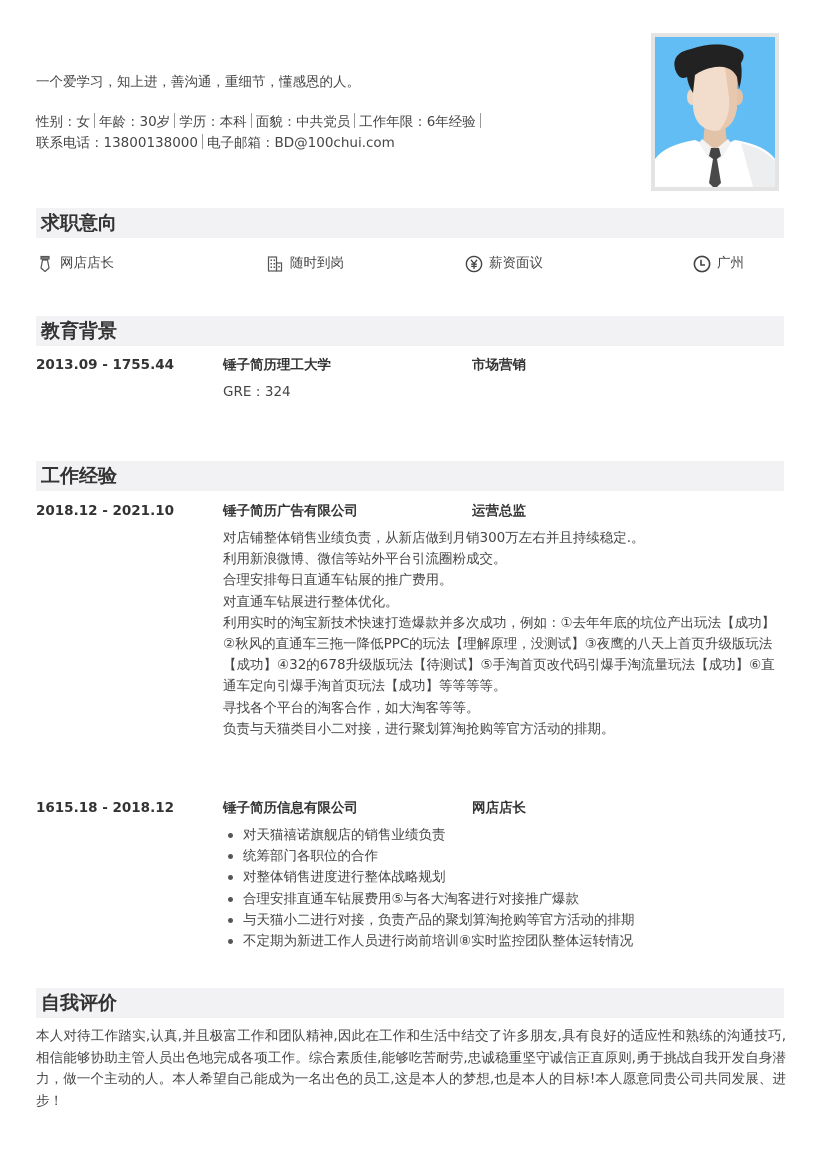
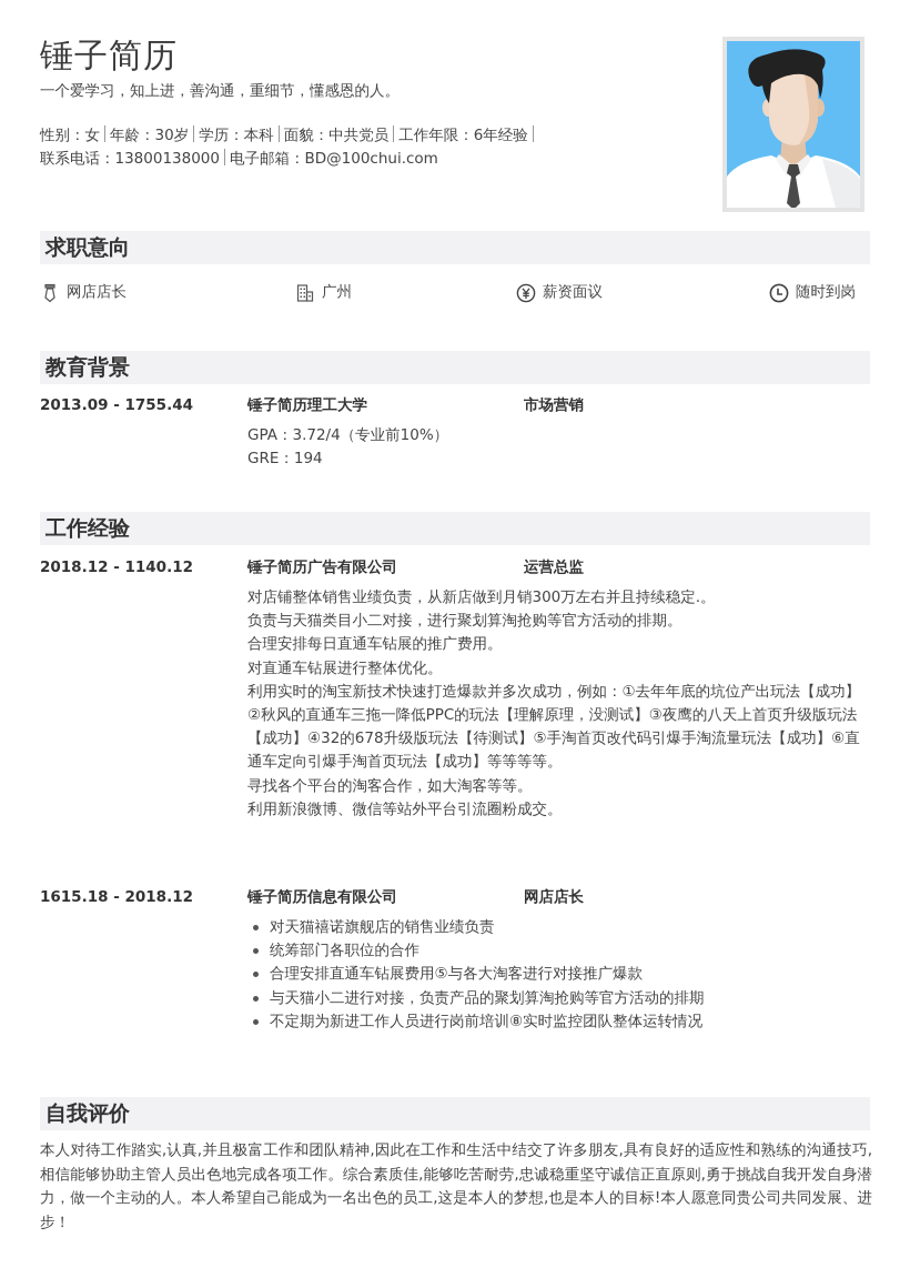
+ 锤子简历
  一个爱学习，知上进，善沟通，重细节，懂感恩的人。
  性别：女 年龄：30岁 学历：本科 面貌：中共党员 工作年限：6年经验
  联系电话：13800138000 电子邮箱：BD@100chui.com
  求职意向
  网店店长
- 随时到岗
+ 广州
  薪资面议
- 广州
+ 随时到岗
  教育背景
  2013.09 - 1755.44
  锤子简历理工大学
  市场营销
+ GPA：3.72/4（专业前10%）
- GRE：324
+ GRE：194
  工作经验
- 2018.12 - 2021.10
+ 2018.12 - 1140.12
  锤子简历广告有限公司
  运营总监
  对店铺整体销售业绩负责，从新店做到月销300万左右并且持续稳定.。
- 利用新浪微博、微信等站外平台引流圈粉成交。
+ 负责与天猫类目小二对接，进行聚划算淘抢购等官方活动的排期。
  合理安排每日直通车钻展的推广费用。
  对直通车钻展进行整体优化。
  利用实时的淘宝新技术快速打造爆款并多次成功，例如：①去年年底的坑位产出玩法【成功】②秋风的直通车三拖一降低PPC的玩法【理解原理，没测试】③夜鹰的八天上首页升级版玩法【成功】④32的678升级版玩法【待测试】⑤手淘首页改代码引爆手淘流量玩法【成功】⑥直通车定向引爆手淘首页玩法【成功】等等等等。
  寻找各个平台的淘客合作，如大淘客等等。
- 负责与天猫类目小二对接，进行聚划算淘抢购等官方活动的排期。
+ 利用新浪微博、微信等站外平台引流圈粉成交。
  1615.18 - 2018.12
  锤子简历信息有限公司
  网店店长
  对天猫禧诺旗舰店的销售业绩负责
  统筹部门各职位的合作
- 对整体销售进度进行整体战略规划
  合理安排直通车钻展费用⑤与各大淘客进行对接推广爆款
  与天猫小二进行对接，负责产品的聚划算淘抢购等官方活动的排期
  不定期为新进工作人员进行岗前培训⑧实时监控团队整体运转情况
  自我评价
  本人对待工作踏实,认真,并且极富工作和团队精神,因此在工作和生活中结交了许多朋友,具有良好的适应性和熟练的沟通技巧,相信能够协助主管人员出色地完成各项工作。综合素质佳,能够吃苦耐劳,忠诚稳重坚守诚信正直原则,勇于挑战自我开发自身潜力，做一个主动的人。本人希望自己能成为一名出色的员工,这是本人的梦想,也是本人的目标!本人愿意同贵公司共同发展、进步！
